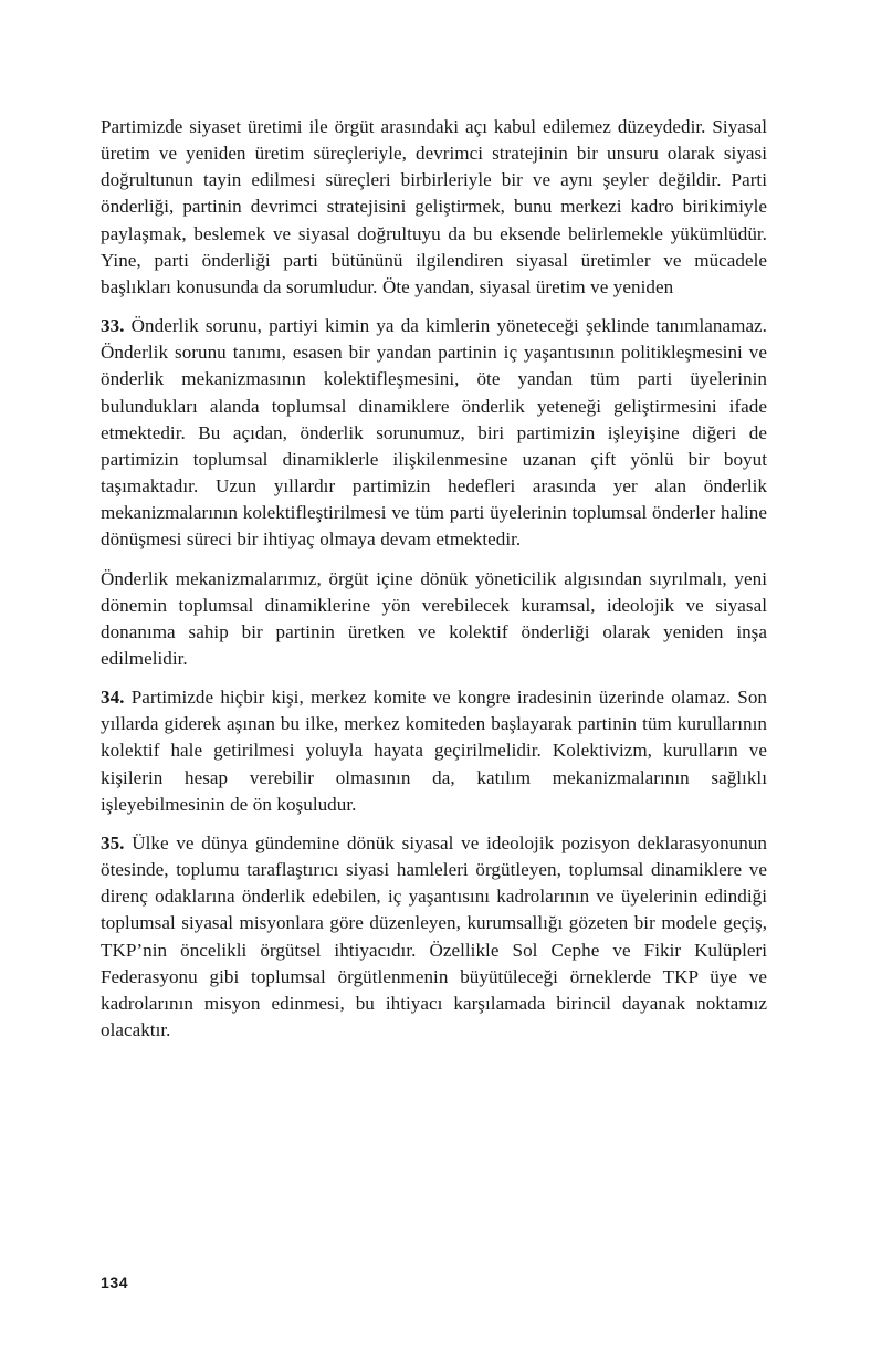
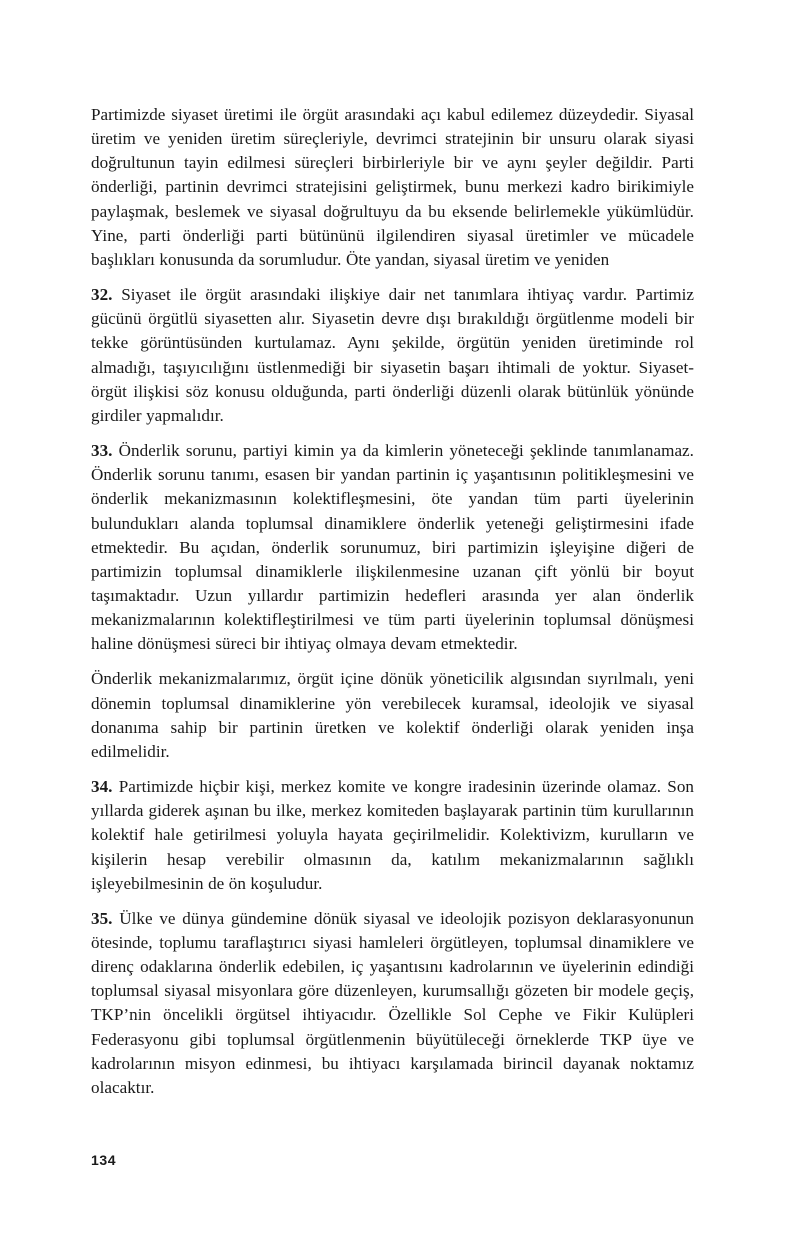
  Partimizde siyaset üretimi ile örgüt arasındaki açı kabul edilemez düzeydedir. Siyasal üretim ve yeniden üretim süreçleriyle, devrimci stratejinin bir unsuru olarak siyasi doğrultunun tayin edilmesi süreçleri birbirleriyle bir ve aynı şeyler değildir. Parti önderliği, partinin devrimci stratejisini geliştirmek, bunu merkezi kadro birikimiyle paylaşmak, beslemek ve siyasal doğrultuyu da bu eksende belirlemekle yükümlüdür. Yine, parti önderliği parti bütününü ilgilendiren siyasal üretimler ve mücadele başlıkları konusunda da sorumludur. Öte yandan, siyasal üretim ve yeniden
+ 32. Siyaset ile örgüt arasındaki ilişkiye dair net tanımlara ihtiyaç vardır. Partimiz gücünü örgütlü siyasetten alır. Siyasetin devre dışı bırakıldığı örgütlenme modeli bir tekke görüntüsünden kurtulamaz. Aynı şekilde, örgütün yeniden üretiminde rol almadığı, taşıyıcılığını üstlenmediği bir siyasetin başarı ihtimali de yoktur. Siyaset-örgüt ilişkisi söz konusu olduğunda, parti önderliği düzenli olarak bütünlük yönünde girdiler yapmalıdır.
- 33. Önderlik sorunu, partiyi kimin ya da kimlerin yöneteceği şeklinde tanımlanamaz. Önderlik sorunu tanımı, esasen bir yandan partinin iç yaşantısının politikleşmesini ve önderlik mekanizmasının kolektifleşmesini, öte yandan tüm parti üyelerinin bulundukları alanda toplumsal dinamiklere önderlik yeteneği geliştirmesini ifade etmektedir. Bu açıdan, önderlik sorunumuz, biri partimizin işleyişine diğeri de partimizin toplumsal dinamiklerle ilişkilenmesine uzanan çift yönlü bir boyut taşımaktadır. Uzun yıllardır partimizin hedefleri arasında yer alan önderlik mekanizmalarının kolektifleştirilmesi ve tüm parti üyelerinin toplumsal önderler haline dönüşmesi süreci bir ihtiyaç olmaya devam etmektedir.
+ 33. Önderlik sorunu, partiyi kimin ya da kimlerin yöneteceği şeklinde tanımlanamaz. Önderlik sorunu tanımı, esasen bir yandan partinin iç yaşantısının politikleşmesini ve önderlik mekanizmasının kolektifleşmesini, öte yandan tüm parti üyelerinin bulundukları alanda toplumsal dinamiklere önderlik yeteneği geliştirmesini ifade etmektedir. Bu açıdan, önderlik sorunumuz, biri partimizin işleyişine diğeri de partimizin toplumsal dinamiklerle ilişkilenmesine uzanan çift yönlü bir boyut taşımaktadır. Uzun yıllardır partimizin hedefleri arasında yer alan önderlik mekanizmalarının kolektifleştirilmesi ve tüm parti üyelerinin toplumsal dönüşmesi haline dönüşmesi süreci bir ihtiyaç olmaya devam etmektedir.
  Önderlik mekanizmalarımız, örgüt içine dönük yöneticilik algısından sıyrılmalı, yeni dönemin toplumsal dinamiklerine yön verebilecek kuramsal, ideolojik ve siyasal donanıma sahip bir partinin üretken ve kolektif önderliği olarak yeniden inşa edilmelidir.
  34. Partimizde hiçbir kişi, merkez komite ve kongre iradesinin üzerinde olamaz. Son yıllarda giderek aşınan bu ilke, merkez komiteden başlayarak partinin tüm kurullarının kolektif hale getirilmesi yoluyla hayata geçirilmelidir. Kolektivizm, kurulların ve kişilerin hesap verebilir olmasının da, katılım mekanizmalarının sağlıklı işleyebilmesinin de ön koşuludur.
  35. Ülke ve dünya gündemine dönük siyasal ve ideolojik pozisyon deklarasyonunun ötesinde, toplumu taraflaştırıcı siyasi hamleleri örgütleyen, toplumsal dinamiklere ve direnç odaklarına önderlik edebilen, iç yaşantısını kadrolarının ve üyelerinin edindiği toplumsal siyasal misyonlara göre düzenleyen, kurumsallığı gözeten bir modele geçiş, TKP’nin öncelikli örgütsel ihtiyacıdır. Özellikle Sol Cephe ve Fikir Kulüpleri Federasyonu gibi toplumsal örgütlenmenin büyütüleceği örneklerde TKP üye ve kadrolarının misyon edinmesi, bu ihtiyacı karşılamada birincil dayanak noktamız olacaktır.
  134
